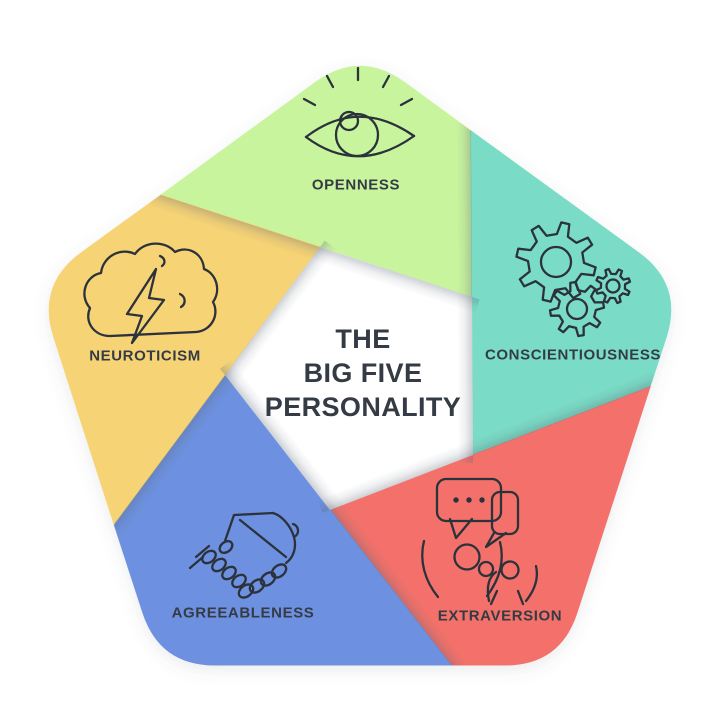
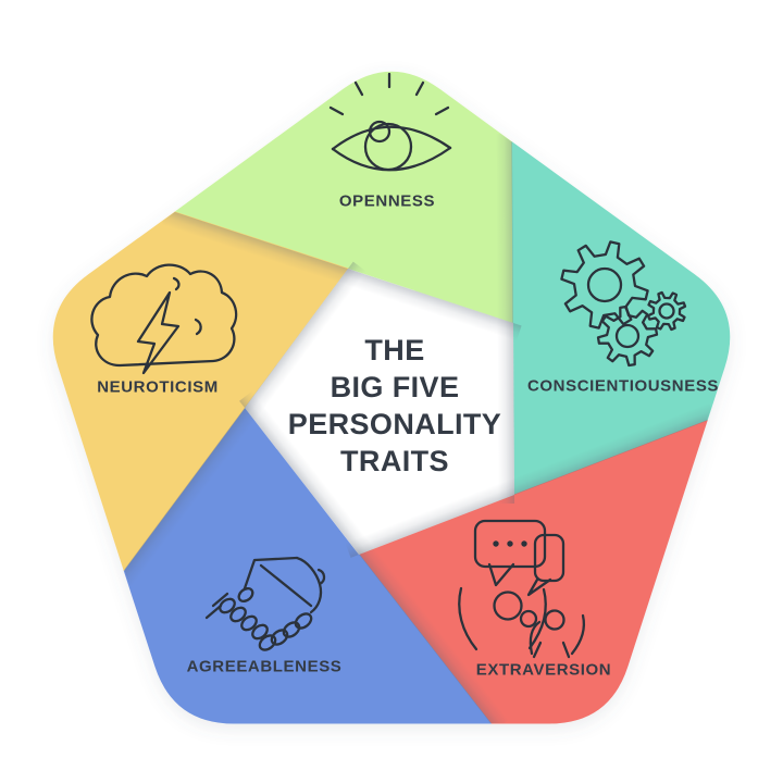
  OPENNESS
  CONSCIENTIOUSNESS
  EXTRAVERSION
  AGREEABLENESS
  NEUROTICISM
  THE
  BIG FIVE
  PERSONALITY
+ TRAITS
